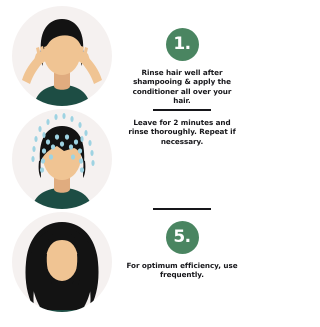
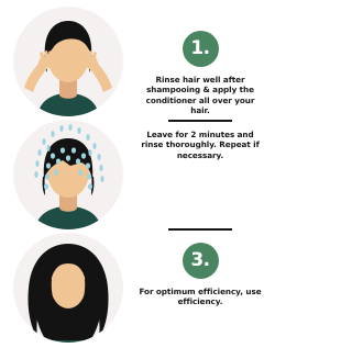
  1.
  Rinse hair well after shampooing & apply the conditioner all over your hair.
  Leave for 2 minutes and rinse thoroughly. Repeat if necessary.
- 5.
+ 3.
- For optimum efficiency, use frequently.
+ For optimum efficiency, use efficiency.
